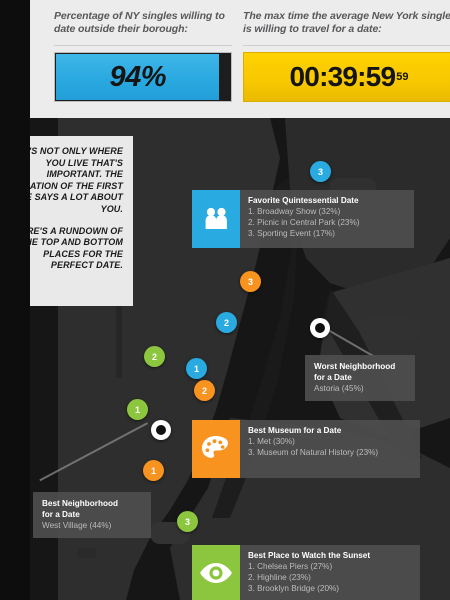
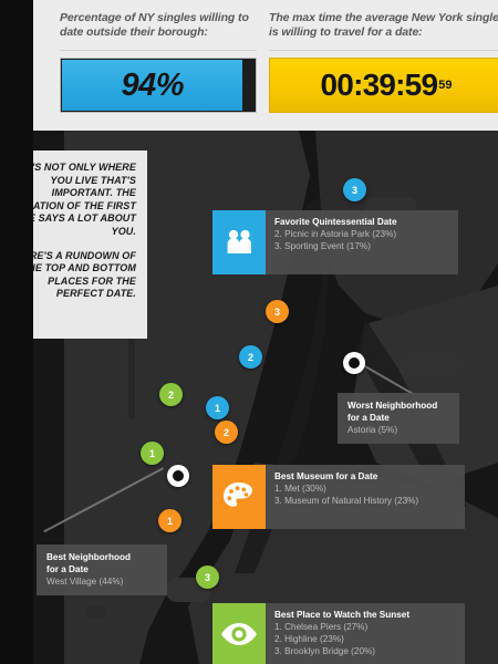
  Percentage of NY singles willing to date outside their borough:
  The max time the average New York single is willing to travel for a date:
  94%
  00:39:59
  59
  'S NOT ONLY WHERE YOU LIVE THAT'S IMPORTANT. THE ATION OF THE FIRST SAYS A LOT ABOUT YOU.
  RE'S A RUNDOWN OF E TOP AND BOTTOM PLACES FOR THE PERFECT DATE.
  Favorite Quintessential Date
- 1. Broadway Show (32%)
- 2. Picnic in Central Park (23%)
+ 2. Picnic in Astoria Park (23%)
  3. Sporting Event (17%)
  Best Museum for a Date
  1. Met (30%)
  3. Museum of Natural History (23%)
  Best Place to Watch the Sunset
  1. Chelsea Piers (27%)
  2. Highline (23%)
  3. Brooklyn Bridge (20%)
  Worst Neighborhood
  for a Date
- Astoria (45%)
+ Astoria (5%)
  Best Neighborhood
  for a Date
  West Village (44%)
  3
  3
  2
  2
  1
  2
  1
  1
  3
